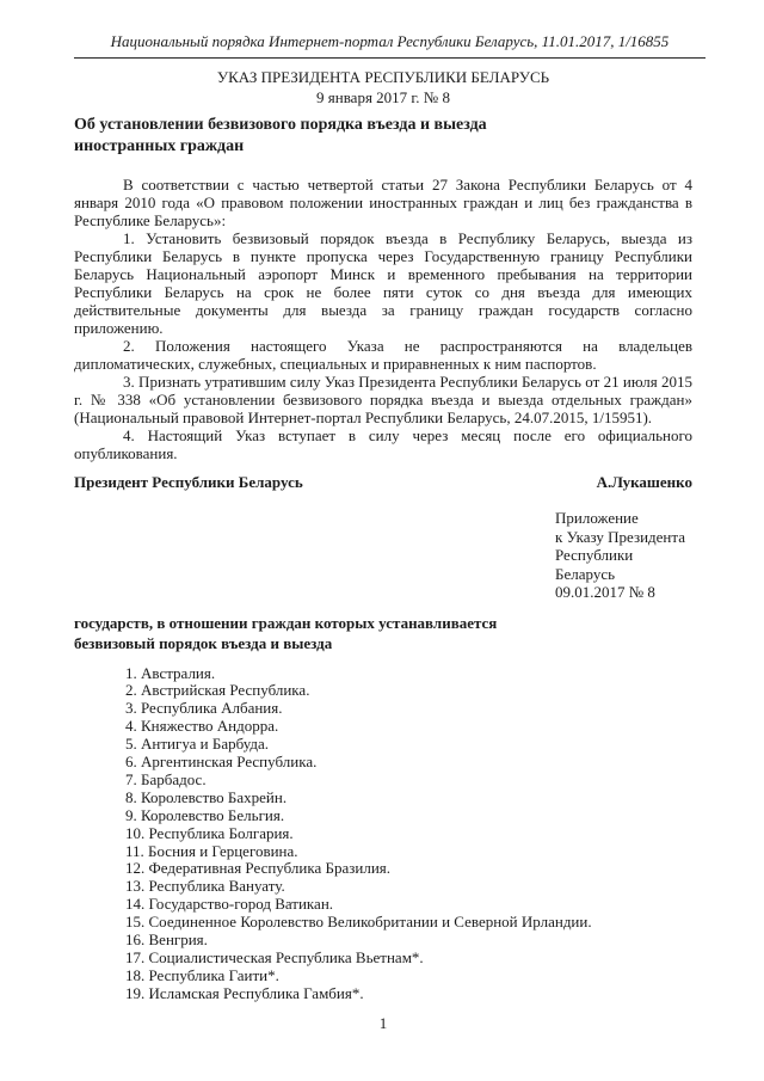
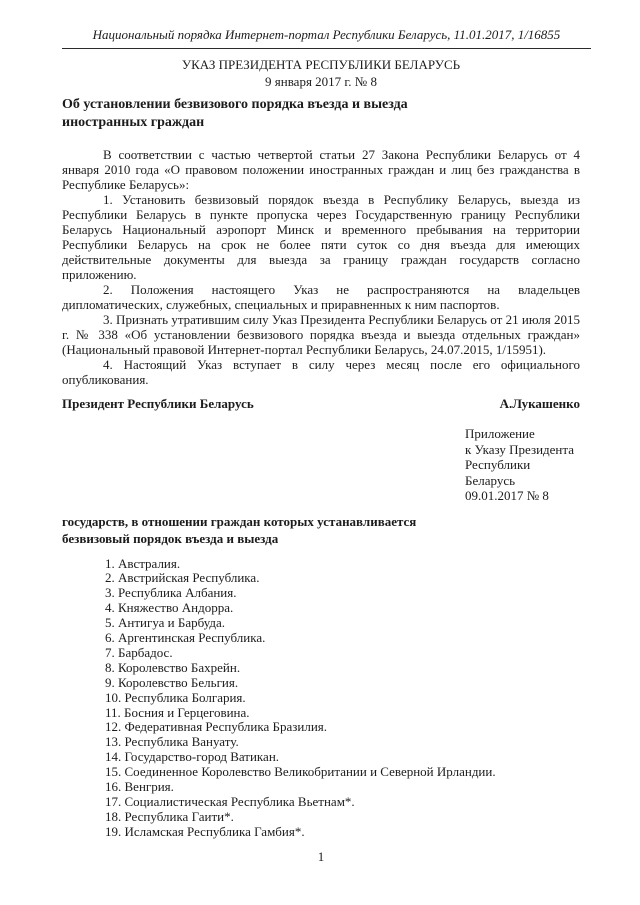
  Национальный порядка Интернет-портал Республики Беларусь, 11.01.2017, 1/16855
  УКАЗ ПРЕЗИДЕНТА РЕСПУБЛИКИ БЕЛАРУСЬ
  9 января 2017 г. № 8
  Об установлении безвизового порядка въезда и выезда
  иностранных граждан
  В соответствии с частью четвертой статьи 27 Закона Республики Беларусь от 4 января 2010 года «О правовом положении иностранных граждан и лиц без гражданства в Республике Беларусь»:
  1. Установить безвизовый порядок въезда в Республику Беларусь, выезда из Республики Беларусь в пункте пропуска через Государственную границу Республики Беларусь Национальный аэропорт Минск и временного пребывания на территории Республики Беларусь на срок не более пяти суток со дня въезда для имеющих действительные документы для выезда за границу граждан государств согласно приложению.
- 2. Положения настоящего Указа не распространяются на владельцев дипломатических, служебных, специальных и приравненных к ним паспортов.
+ 2. Положения настоящего Указ не распространяются на владельцев дипломатических, служебных, специальных и приравненных к ним паспортов.
  3. Признать утратившим силу Указ Президента Республики Беларусь от 21 июля 2015 г. № 338 «Об установлении безвизового порядка въезда и выезда отдельных граждан» (Национальный правовой Интернет-портал Республики Беларусь, 24.07.2015, 1/15951).
  4. Настоящий Указ вступает в силу через месяц после его официального опубликования.
  Президент Республики Беларусь
  А.Лукашенко
  Приложение
  к Указу Президента
  Республики Беларусь
  09.01.2017 № 8
  государств, в отношении граждан которых устанавливается
  безвизовый порядок въезда и выезда
  1. Австралия.
  2. Австрийская Республика.
  3. Республика Албания.
  4. Княжество Андорра.
  5. Антигуа и Барбуда.
  6. Аргентинская Республика.
  7. Барбадос.
  8. Королевство Бахрейн.
  9. Королевство Бельгия.
  10. Республика Болгария.
  11. Босния и Герцеговина.
  12. Федеративная Республика Бразилия.
  13. Республика Вануату.
  14. Государство-город Ватикан.
  15. Соединенное Королевство Великобритании и Северной Ирландии.
  16. Венгрия.
  17. Социалистическая Республика Вьетнам*.
  18. Республика Гаити*.
  19. Исламская Республика Гамбия*.
  1
